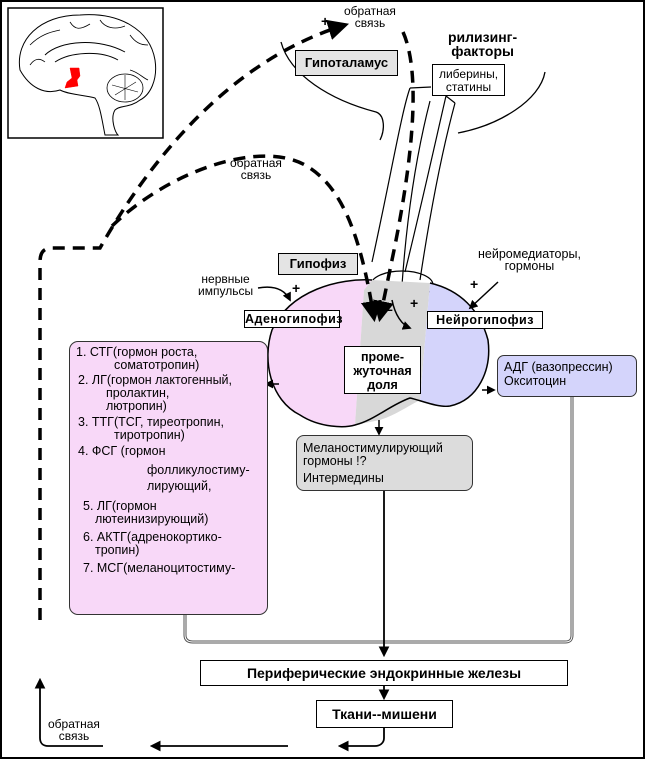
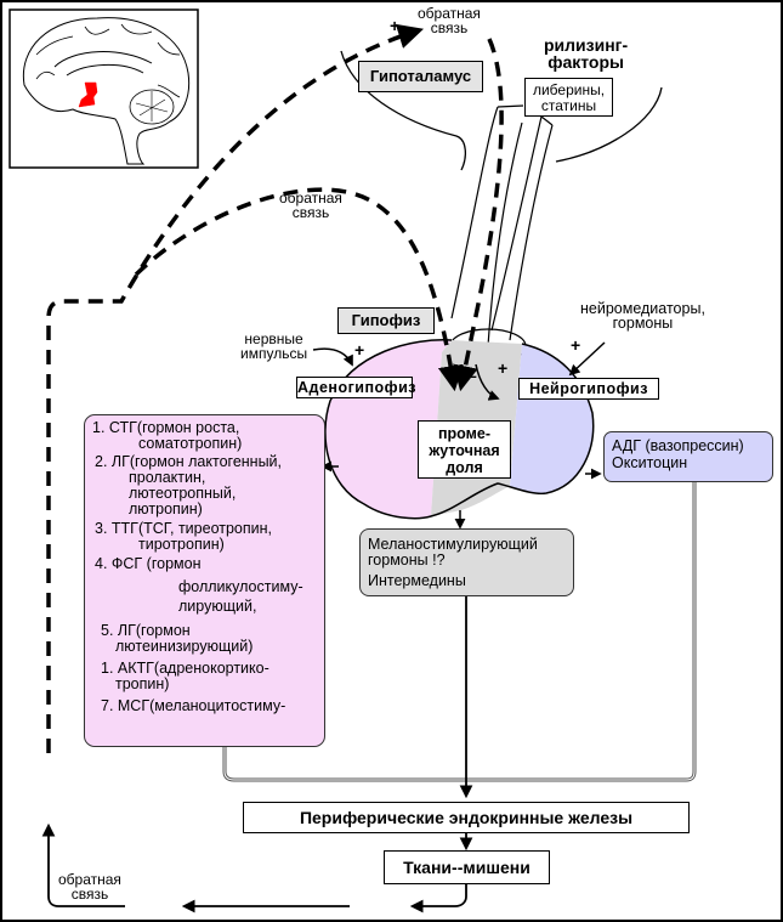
  обратная
  связь
  +
  рилизинг-
  факторы
  либерины,
  статины
  Гипоталамус
  обратная
  связь
  Гипофиз
  нервные
  импульсы
  +
  нейромедиаторы,
  гормоны
  +
  Аденогипофиз
  Нейрогипофиз
  –
  +
  проме-
  жуточная
  доля
  1. СТГ(гормон роста,
  соматотропин)
  2. ЛГ(гормон лактогенный,
  пролактин,
+ лютеотропный,
  лютропин)
  3. ТТГ(ТСГ, тиреотропин,
  тиротропин)
  4. ФСГ (гормон
  фолликулостиму-
  лирующий,
  5. ЛГ(гормон
  лютеинизирующий)
- 6. АКТГ(адренокортико-
+ 1. АКТГ(адренокортико-
  тропин)
  7. МСГ(меланоцитостиму-
  АДГ (вазопрессин)
  Окситоцин
  Меланостимулирующий
  гормоны !?
  Интермедины
  Периферические эндокринные железы
  Ткани--мишени
  обратная
  связь
